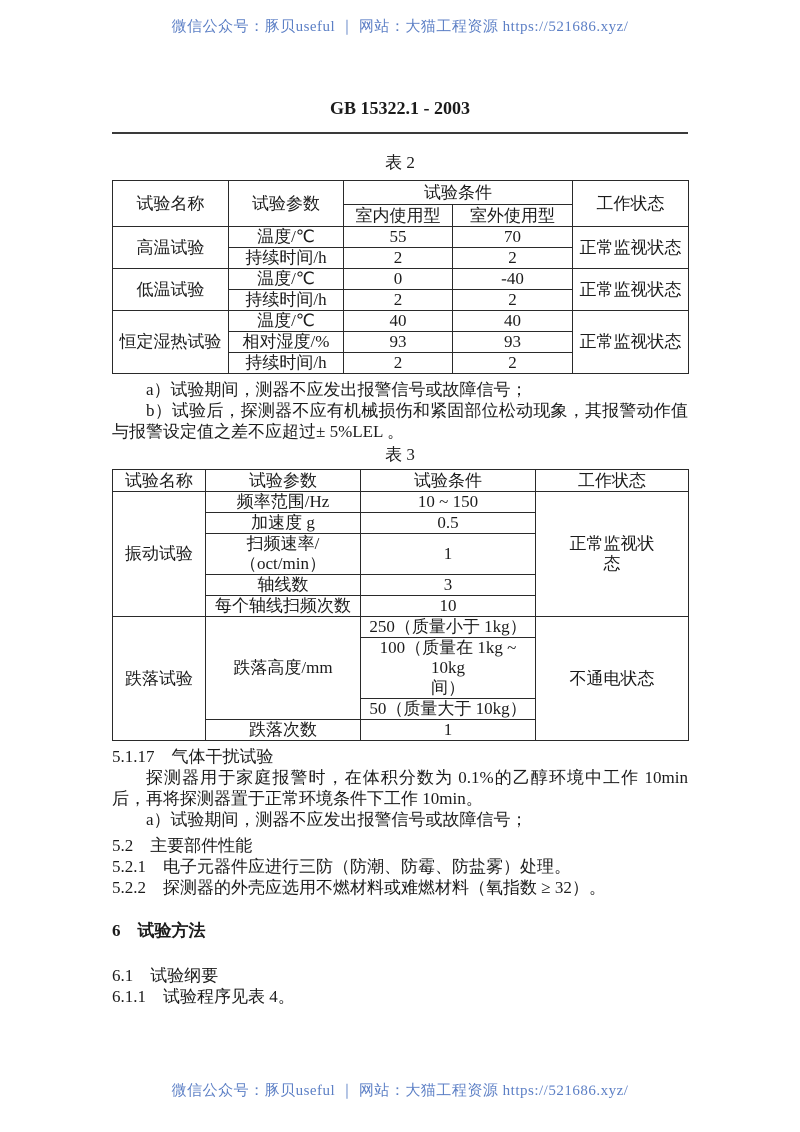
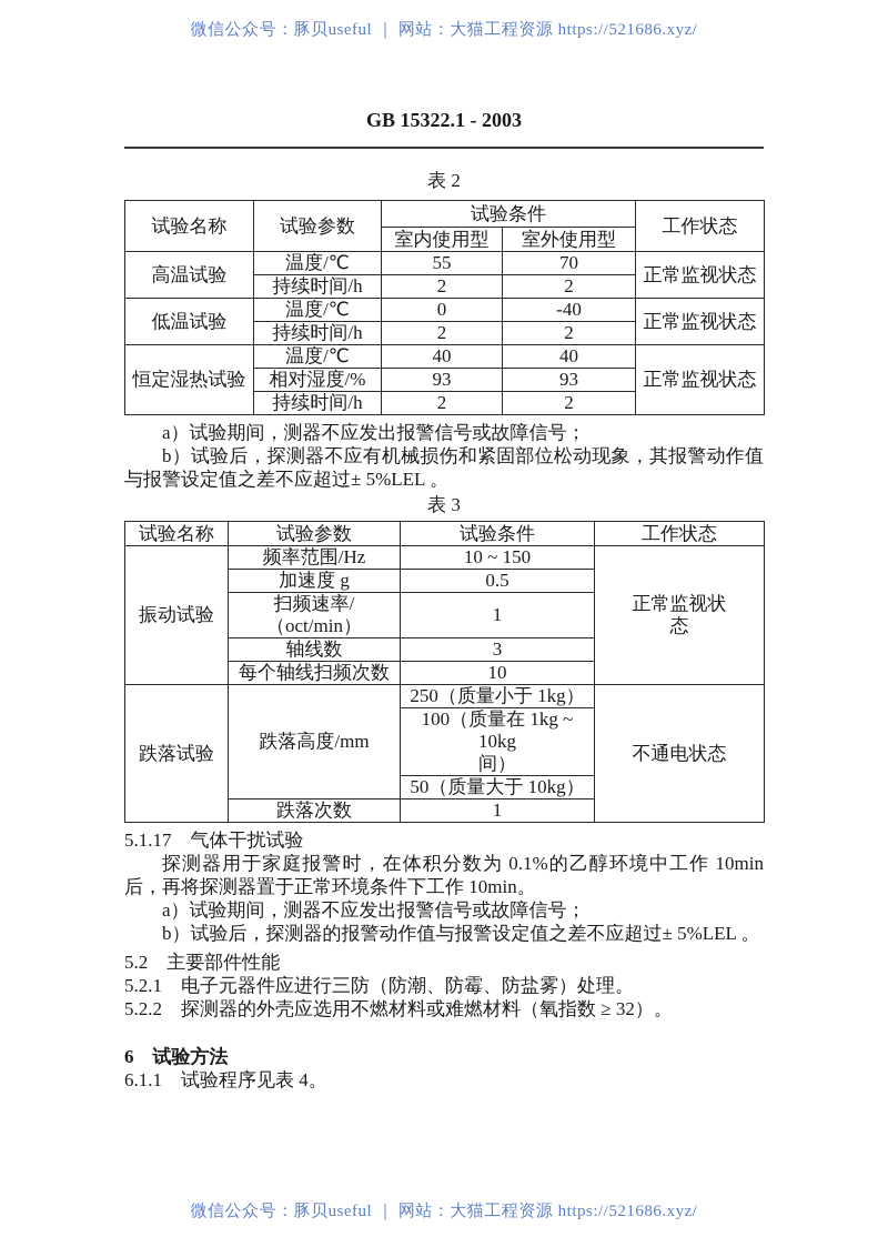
  微信公众号：豚贝useful ｜ 网站：大猫工程资源 https://521686.xyz/
  GB 15322.1 - 2003
  表 2
  试验名称	试验参数	试验条件	工作状态
  室内使用型	室外使用型
  高温试验	温度/℃	55	70	正常监视状态
  持续时间/h	2	2
  低温试验	温度/℃	0	-40	正常监视状态
  持续时间/h	2	2
  恒定湿热试验	温度/℃	40	40	正常监视状态
  相对湿度/%	93	93
  持续时间/h	2	2
  a）试验期间，测器不应发出报警信号或故障信号；
  b）试验后，探测器不应有机械损伤和紧固部位松动现象，其报警动作值与报警设定值之差不应超过± 5%LEL 。
  表 3
  试验名称	试验参数	试验条件	工作状态
  振动试验	频率范围/Hz	10 ~ 150	正常监视状 态
  加速度 g	0.5
  扫频速率/（oct/min）	1
  轴线数	3
  每个轴线扫频次数	10
  跌落试验	跌落高度/mm	250（质量小于 1kg）	不通电状态
  100（质量在 1kg ~ 10kg 间）
  50（质量大于 10kg）
  跌落次数	1
  5.1.17 气体干扰试验
  探测器用于家庭报警时，在体积分数为 0.1%的乙醇环境中工作 10min 后，再将探测器置于正常环境条件下工作 10min。
  a）试验期间，测器不应发出报警信号或故障信号；
+ b）试验后，探测器的报警动作值与报警设定值之差不应超过± 5%LEL 。
  5.2 主要部件性能
  5.2.1 电子元器件应进行三防（防潮、防霉、防盐雾）处理。
  5.2.2 探测器的外壳应选用不燃材料或难燃材料（氧指数 ≥ 32）。
  6 试验方法
- 6.1 试验纲要
  6.1.1 试验程序见表 4。
  微信公众号：豚贝useful ｜ 网站：大猫工程资源 https://521686.xyz/
